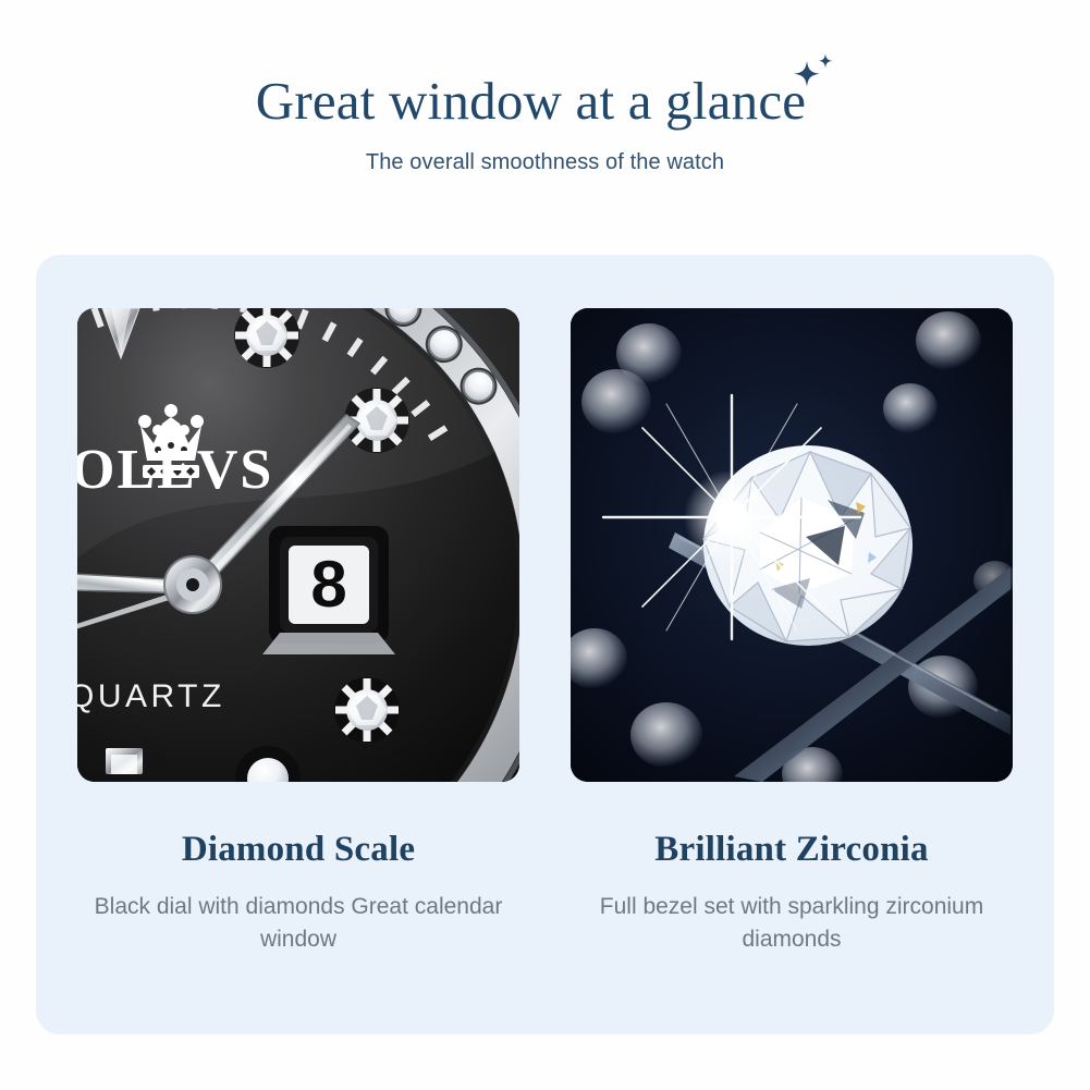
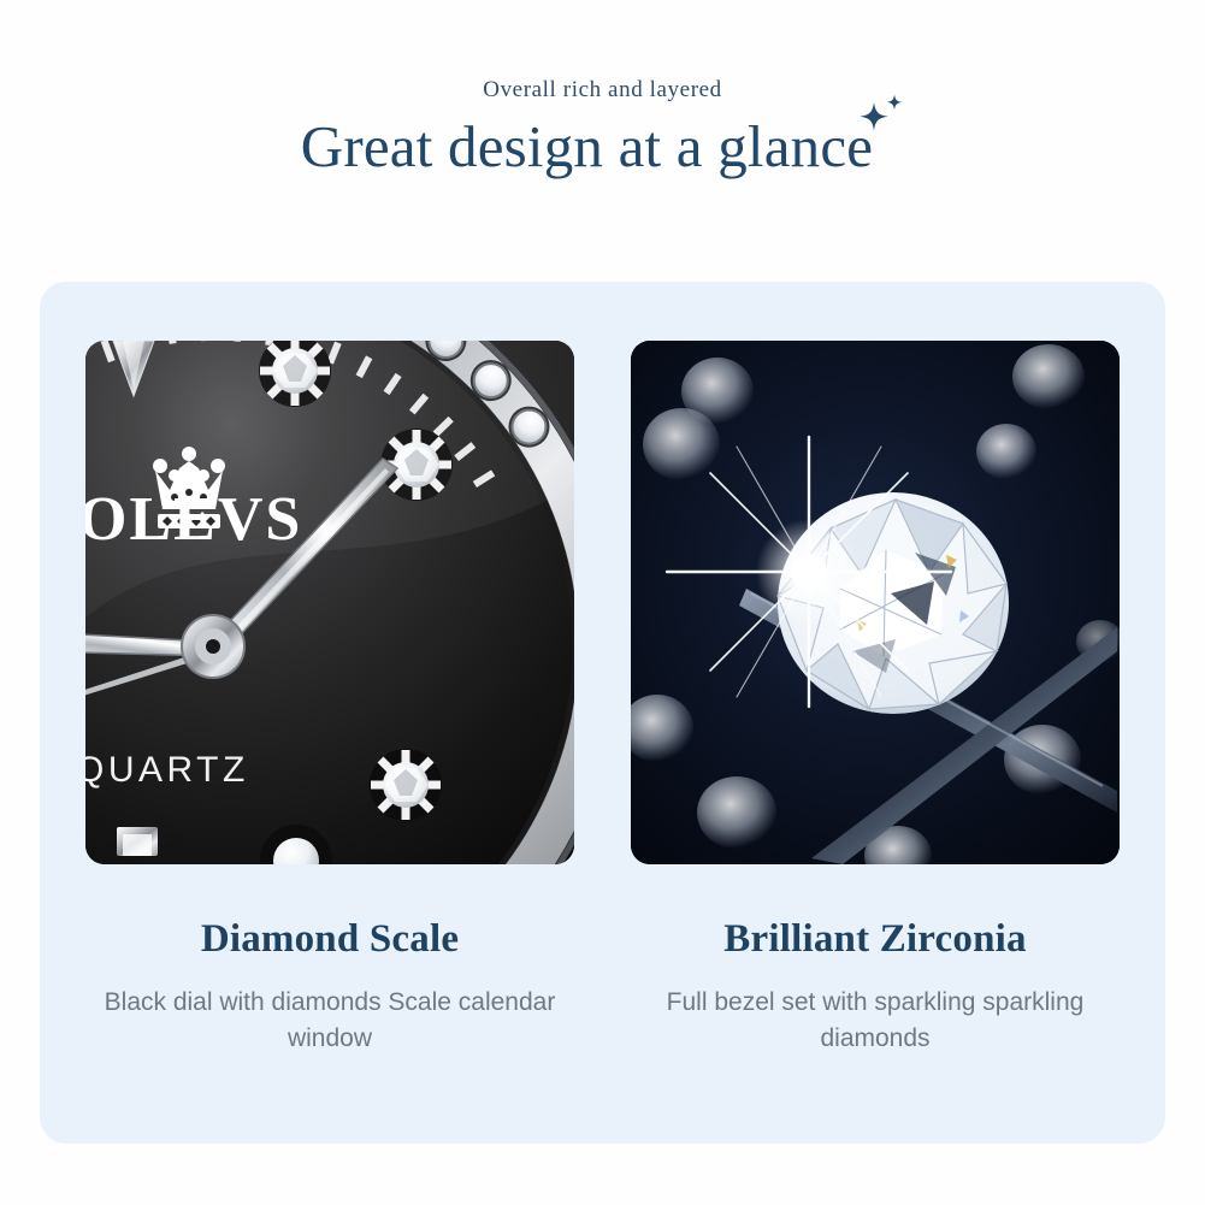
+ Overall rich and layered
- Great window at a glance
+ Great design at a glance
- The overall smoothness of the watch
  OLEVS
  QUARTZ
- 8
  Diamond Scale
- Black dial with diamonds Great calendar window
+ Black dial with diamonds Scale calendar window
  Brilliant Zirconia
- Full bezel set with sparkling zirconium diamonds
+ Full bezel set with sparkling sparkling diamonds
